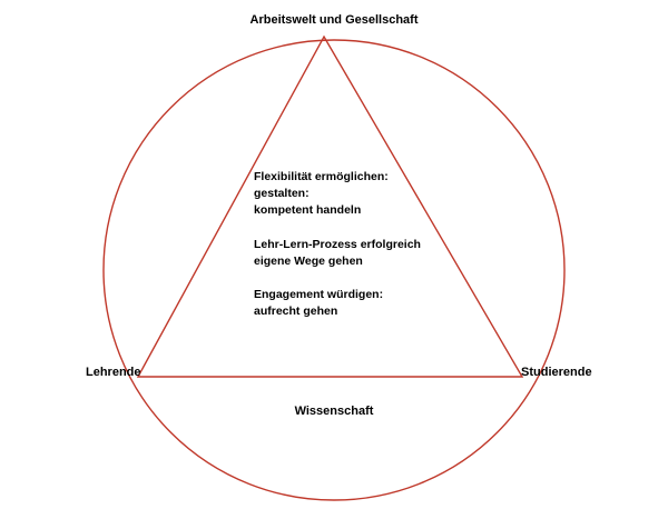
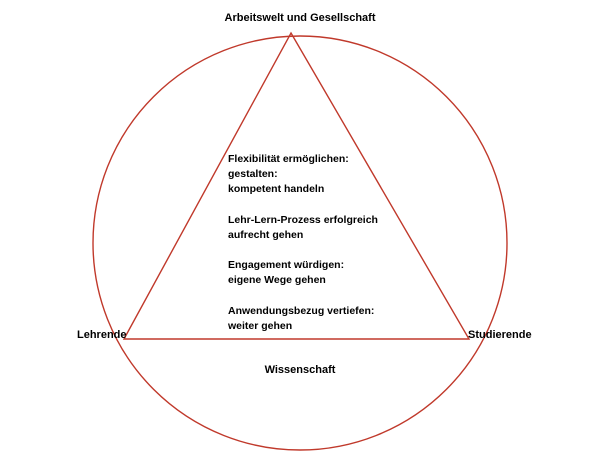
  Arbeitswelt und Gesellschaft
  Lehrende
  Studierende
  Wissenschaft
  Flexibilität ermöglichen:
  gestalten:
  kompetent handeln
  Lehr-Lern-Prozess erfolgreich
- eigene Wege gehen
+ aufrecht gehen
  Engagement würdigen:
- aufrecht gehen
+ eigene Wege gehen
+ Anwendungsbezug vertiefen:
+ weiter gehen
